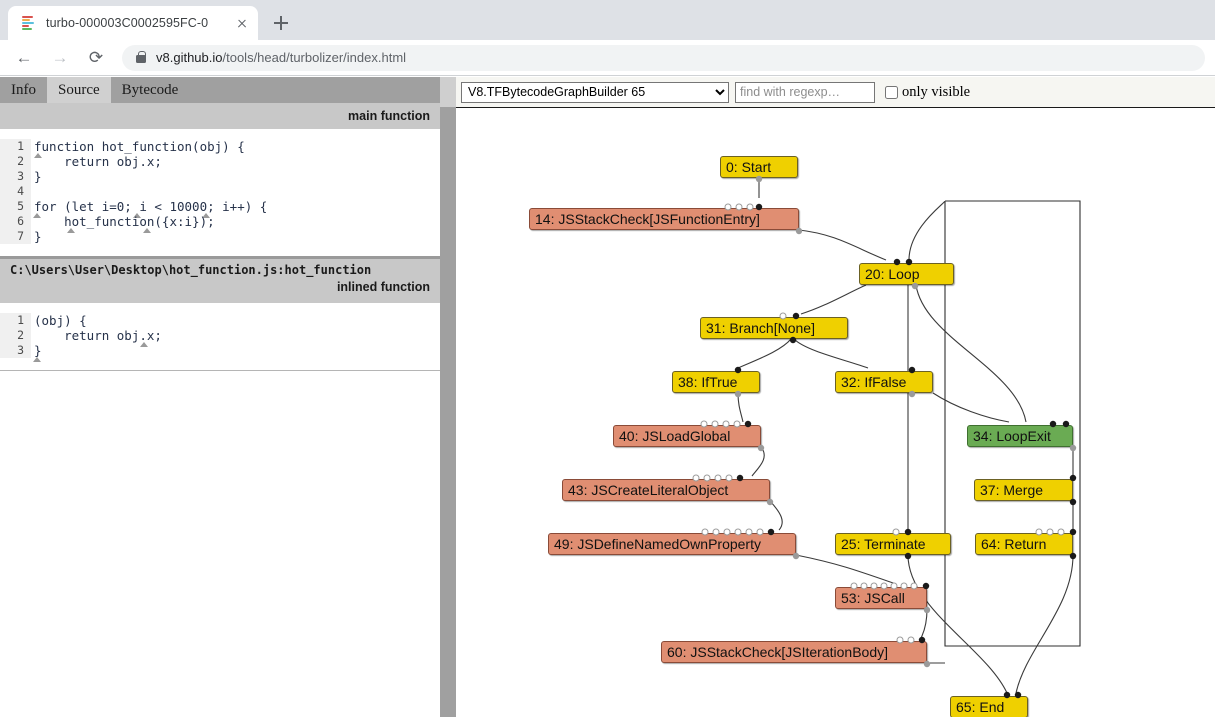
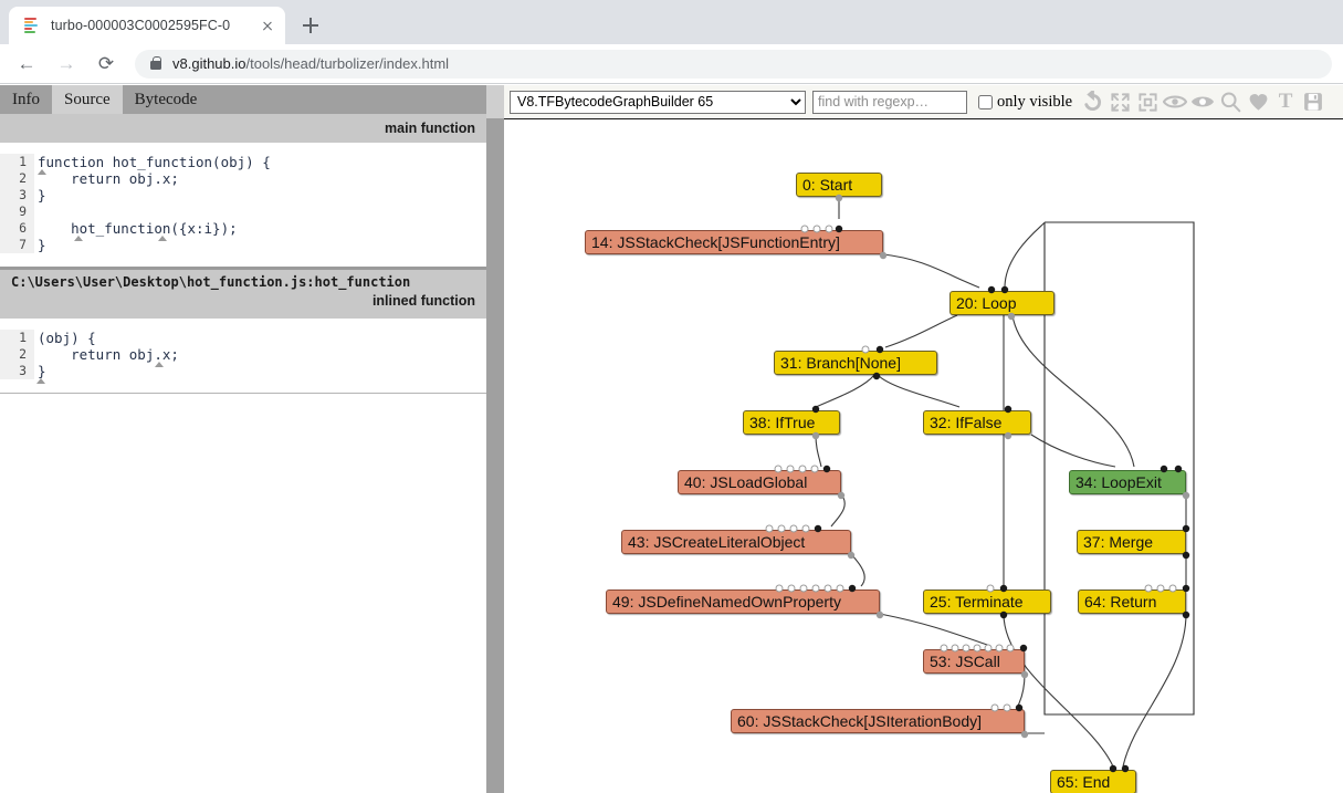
  turbo-000003C0002595FC-0
  ←
  →
  ⟳
  v8.github.io/tools/head/turbolizer/index.html
  Info
  Source
  Bytecode
  main function
  1
  function hot_function(obj) {
  2
  return obj.x;
  3
  }
- 4
+ 9
- 5
- for (let i=0; i < 10000; i++) {
  6
  hot_function({x:i});
  7
  }
  C:\Users\User\Desktop\hot_function.js:hot_function
  inlined function
  1
  (obj) {
  2
  return obj.x;
  3
  }
  V8.TFBytecodeGraphBuilder 65
  find with regexp…
  only visible
+ T
  0: Start
  14: JSStackCheck[JSFunctionEntry]
  20: Loop
  31: Branch[None]
  38: IfTrue
  32: IfFalse
  34: LoopExit
  40: JSLoadGlobal
  43: JSCreateLiteralObject
  37: Merge
  49: JSDefineNamedOwnProperty
  25: Terminate
  64: Return
  53: JSCall
  60: JSStackCheck[JSIterationBody]
  65: End
